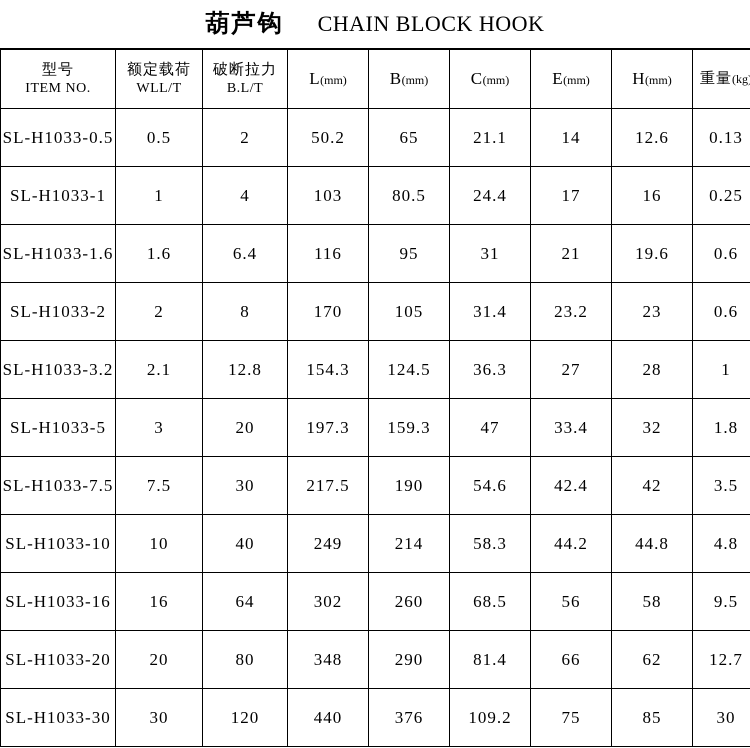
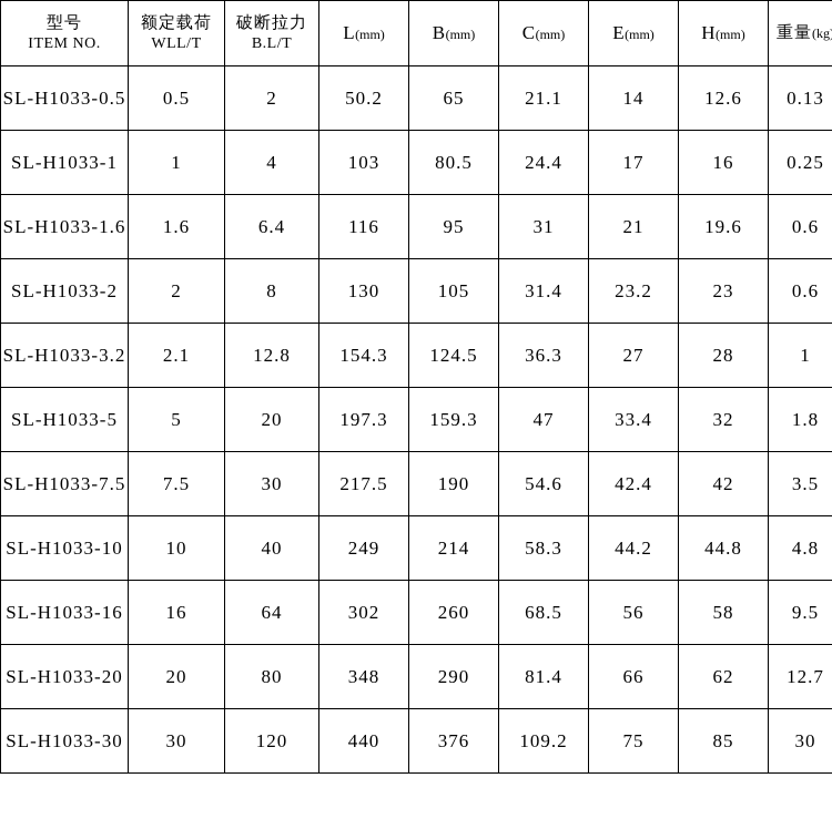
- 葫芦钩
- CHAIN BLOCK HOOK
  型号 ITEM NO.	额定载荷 WLL/T	破断拉力 B.L/T	L(mm)	B(mm)	C(mm)	E(mm)	H(mm)	重量(kg
  SL-H1033-0.5	0.5	2	50.2	65	21.1	14	12.6	0.13
  SL-H1033-1	1	4	103	80.5	24.4	17	16	0.25
  SL-H1033-1.6	1.6	6.4	116	95	31	21	19.6	0.6
- SL-H1033-2	2	8	170	105	31.4	23.2	23	0.6
+ SL-H1033-2	2	8	130	105	31.4	23.2	23	0.6
  SL-H1033-3.2	2.1	12.8	154.3	124.5	36.3	27	28	1
- SL-H1033-5	3	20	197.3	159.3	47	33.4	32	1.8
+ SL-H1033-5	5	20	197.3	159.3	47	33.4	32	1.8
  SL-H1033-7.5	7.5	30	217.5	190	54.6	42.4	42	3.5
  SL-H1033-10	10	40	249	214	58.3	44.2	44.8	4.8
  SL-H1033-16	16	64	302	260	68.5	56	58	9.5
  SL-H1033-20	20	80	348	290	81.4	66	62	12.7
  SL-H1033-30	30	120	440	376	109.2	75	85	30
